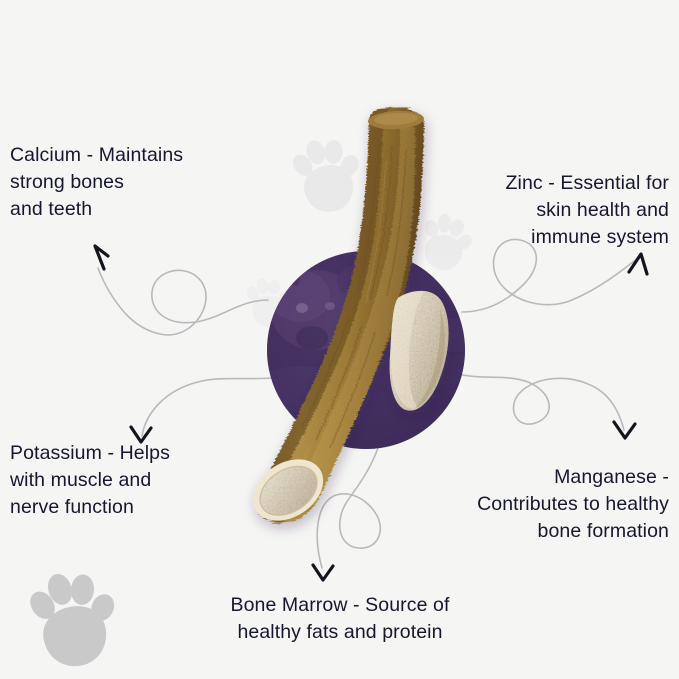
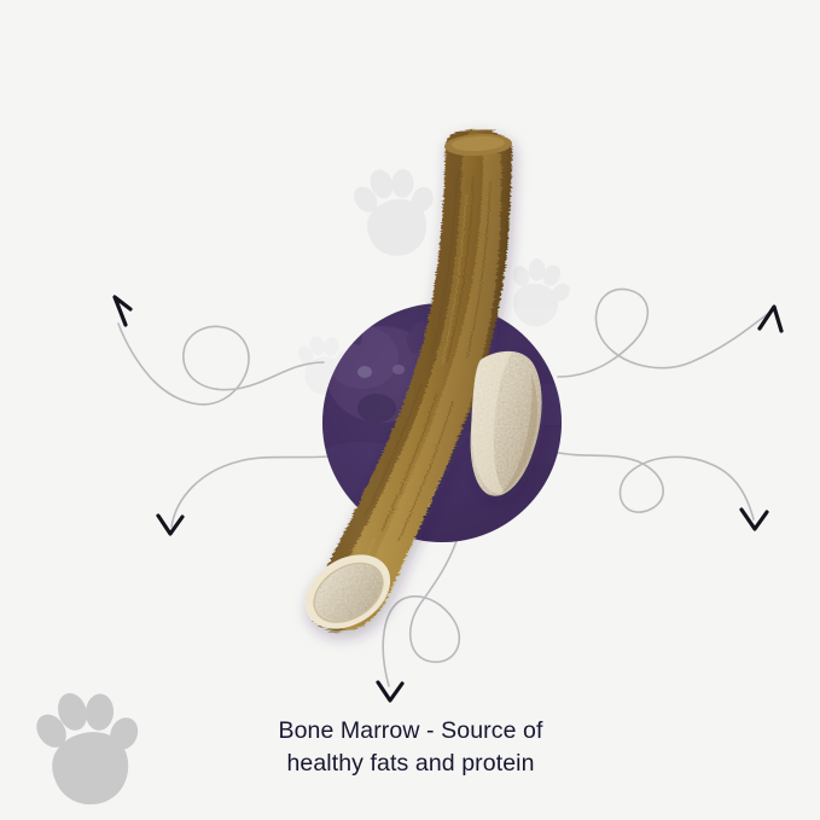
- Calcium - Maintains
- strong bones
- and teeth
- Zinc - Essential for
- skin health and
- immune system
- Potassium - Helps
- with muscle and
- nerve function
- Manganese -
- Contributes to healthy
- bone formation
  Bone Marrow - Source of
  healthy fats and protein
